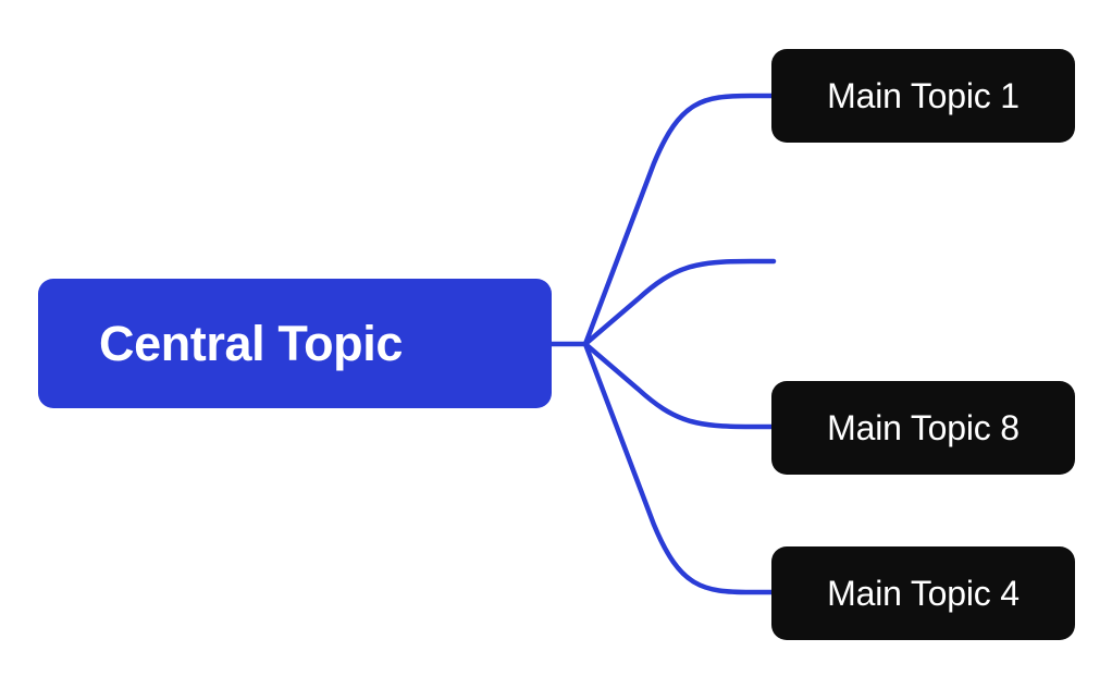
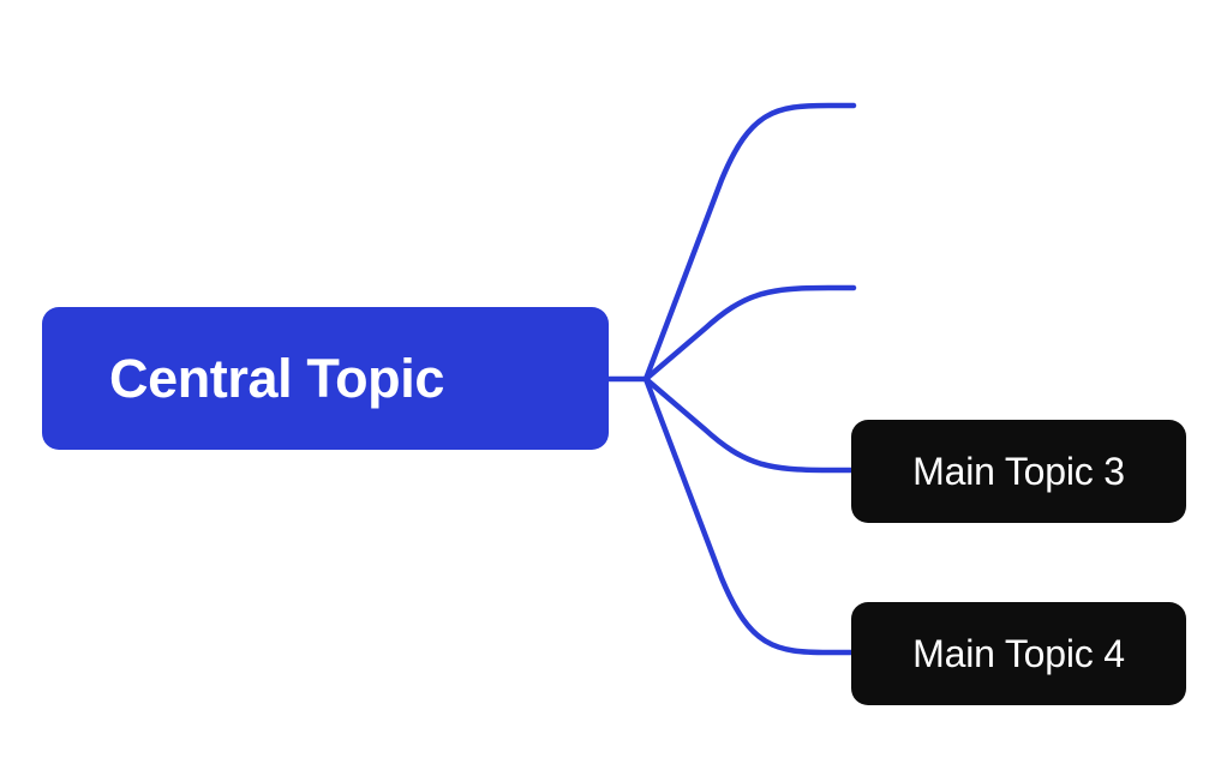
  Central Topic
- Main Topic 1
- Main Topic 8
+ Main Topic 3
  Main Topic 4
